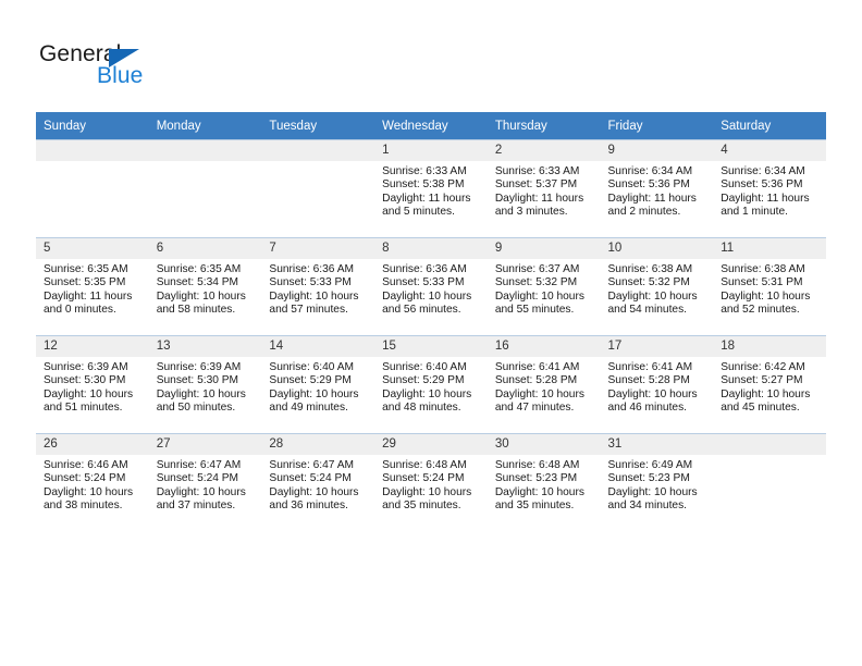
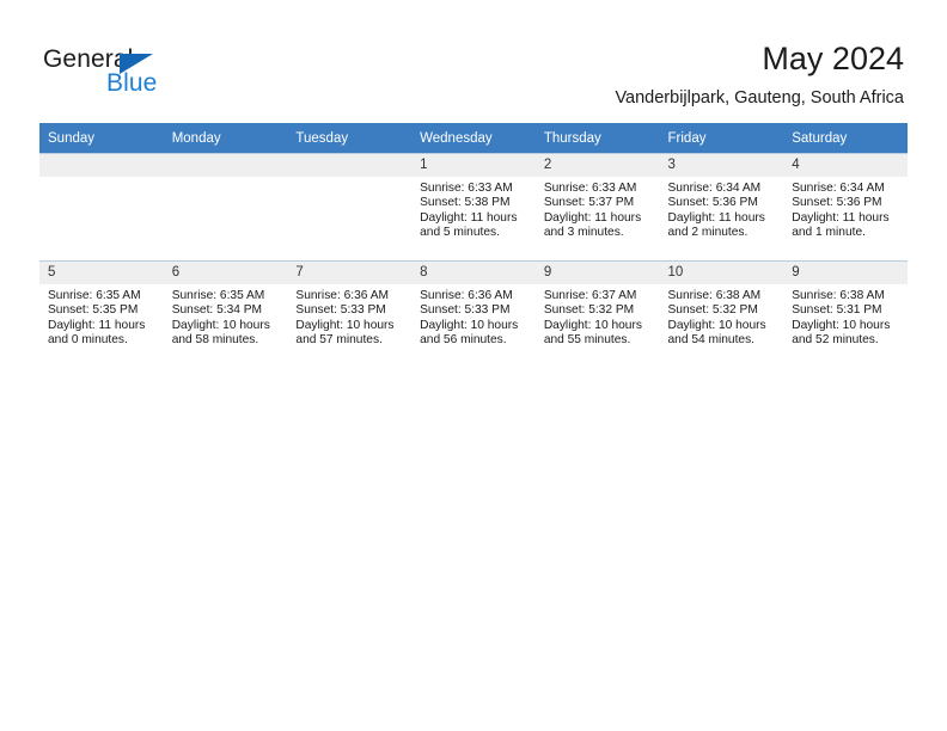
  General
  Blue
+ May 2024
+ Vanderbijlpark, Gauteng, South Africa
  Sunday	Monday	Tuesday	Wednesday	Thursday	Friday	Saturday
- 			1Sunrise: 6:33 AMSunset: 5:38 PMDaylight: 11 hoursand 5 minutes.	2Sunrise: 6:33 AMSunset: 5:37 PMDaylight: 11 hoursand 3 minutes.	9Sunrise: 6:34 AMSunset: 5:36 PMDaylight: 11 hoursand 2 minutes.	4Sunrise: 6:34 AMSunset: 5:36 PMDaylight: 11 hoursand 1 minute.
+ 			1Sunrise: 6:33 AMSunset: 5:38 PMDaylight: 11 hoursand 5 minutes.	2Sunrise: 6:33 AMSunset: 5:37 PMDaylight: 11 hoursand 3 minutes.	3Sunrise: 6:34 AMSunset: 5:36 PMDaylight: 11 hoursand 2 minutes.	4Sunrise: 6:34 AMSunset: 5:36 PMDaylight: 11 hoursand 1 minute.
- 5Sunrise: 6:35 AMSunset: 5:35 PMDaylight: 11 hoursand 0 minutes.	6Sunrise: 6:35 AMSunset: 5:34 PMDaylight: 10 hoursand 58 minutes.	7Sunrise: 6:36 AMSunset: 5:33 PMDaylight: 10 hoursand 57 minutes.	8Sunrise: 6:36 AMSunset: 5:33 PMDaylight: 10 hoursand 56 minutes.	9Sunrise: 6:37 AMSunset: 5:32 PMDaylight: 10 hoursand 55 minutes.	10Sunrise: 6:38 AMSunset: 5:32 PMDaylight: 10 hoursand 54 minutes.	11Sunrise: 6:38 AMSunset: 5:31 PMDaylight: 10 hoursand 52 minutes.
+ 5Sunrise: 6:35 AMSunset: 5:35 PMDaylight: 11 hoursand 0 minutes.	6Sunrise: 6:35 AMSunset: 5:34 PMDaylight: 10 hoursand 58 minutes.	7Sunrise: 6:36 AMSunset: 5:33 PMDaylight: 10 hoursand 57 minutes.	8Sunrise: 6:36 AMSunset: 5:33 PMDaylight: 10 hoursand 56 minutes.	9Sunrise: 6:37 AMSunset: 5:32 PMDaylight: 10 hoursand 55 minutes.	10Sunrise: 6:38 AMSunset: 5:32 PMDaylight: 10 hoursand 54 minutes.	9Sunrise: 6:38 AMSunset: 5:31 PMDaylight: 10 hoursand 52 minutes.
- 12Sunrise: 6:39 AMSunset: 5:30 PMDaylight: 10 hoursand 51 minutes.	13Sunrise: 6:39 AMSunset: 5:30 PMDaylight: 10 hoursand 50 minutes.	14Sunrise: 6:40 AMSunset: 5:29 PMDaylight: 10 hoursand 49 minutes.	15Sunrise: 6:40 AMSunset: 5:29 PMDaylight: 10 hoursand 48 minutes.	16Sunrise: 6:41 AMSunset: 5:28 PMDaylight: 10 hoursand 47 minutes.	17Sunrise: 6:41 AMSunset: 5:28 PMDaylight: 10 hoursand 46 minutes.	18Sunrise: 6:42 AMSunset: 5:27 PMDaylight: 10 hoursand 45 minutes.
- 26Sunrise: 6:46 AMSunset: 5:24 PMDaylight: 10 hoursand 38 minutes.	27Sunrise: 6:47 AMSunset: 5:24 PMDaylight: 10 hoursand 37 minutes.	28Sunrise: 6:47 AMSunset: 5:24 PMDaylight: 10 hoursand 36 minutes.	29Sunrise: 6:48 AMSunset: 5:24 PMDaylight: 10 hoursand 35 minutes.	30Sunrise: 6:48 AMSunset: 5:23 PMDaylight: 10 hoursand 35 minutes.	31Sunrise: 6:49 AMSunset: 5:23 PMDaylight: 10 hoursand 34 minutes.
